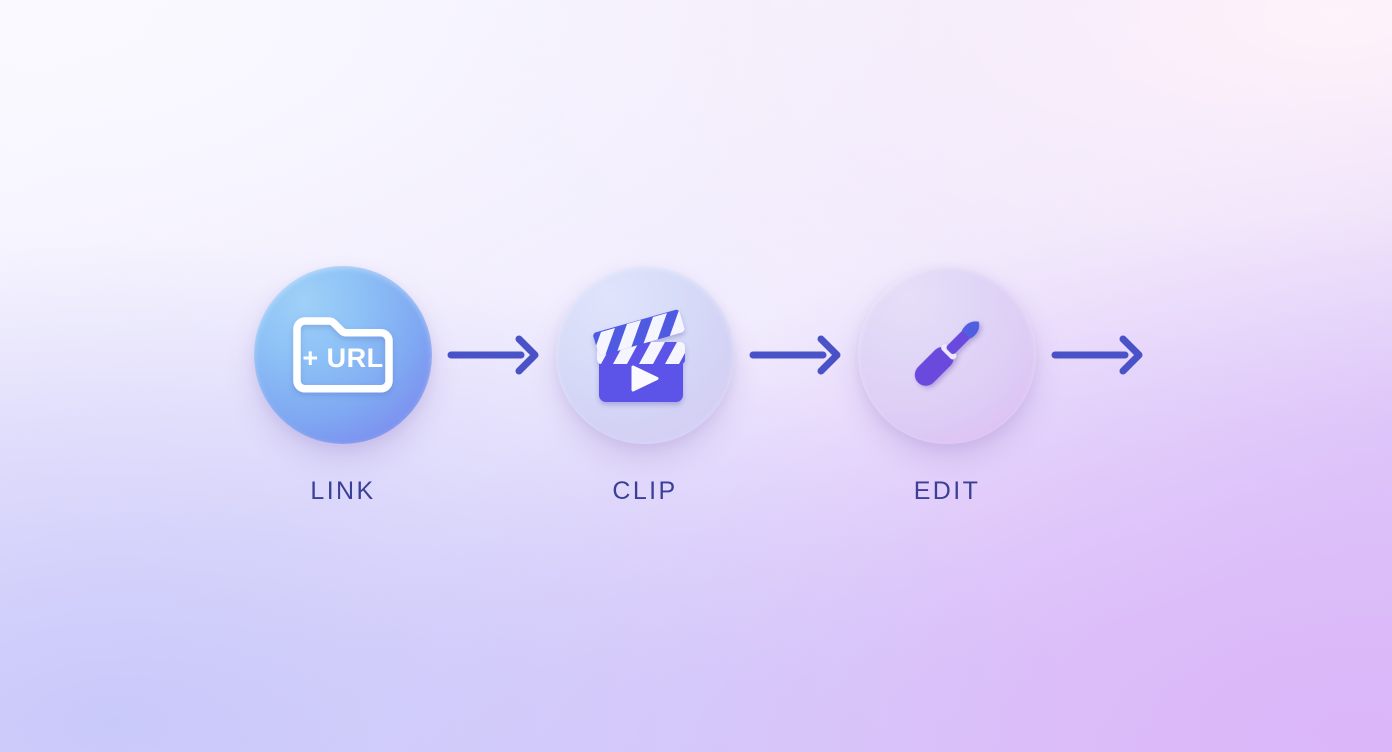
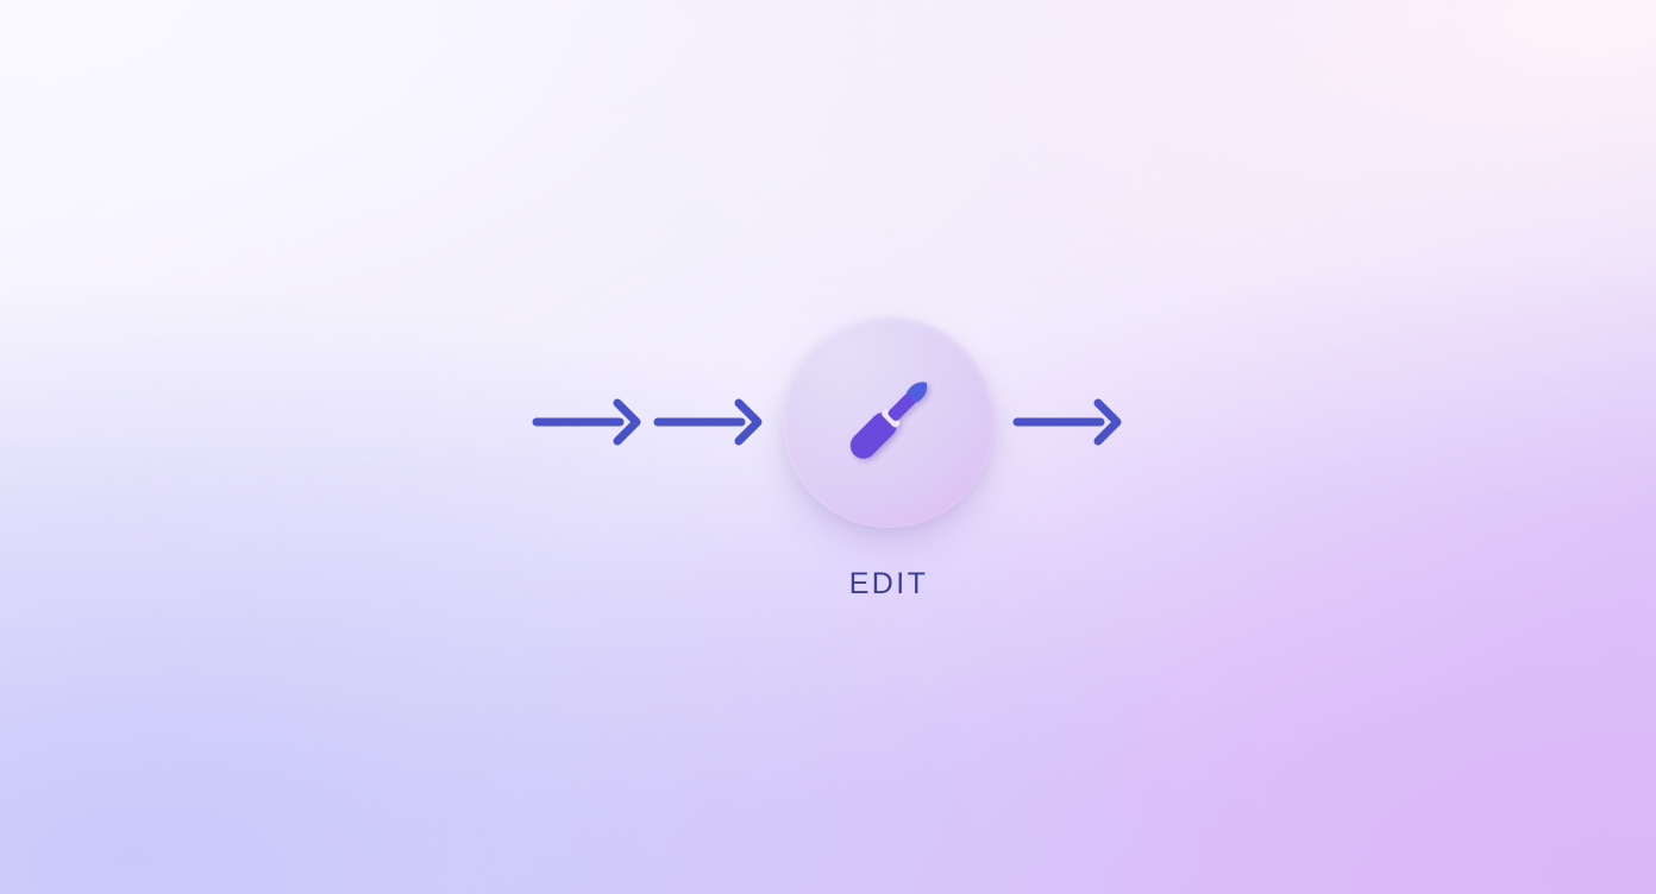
- + URL
- LINK
- CLIP
  EDIT
